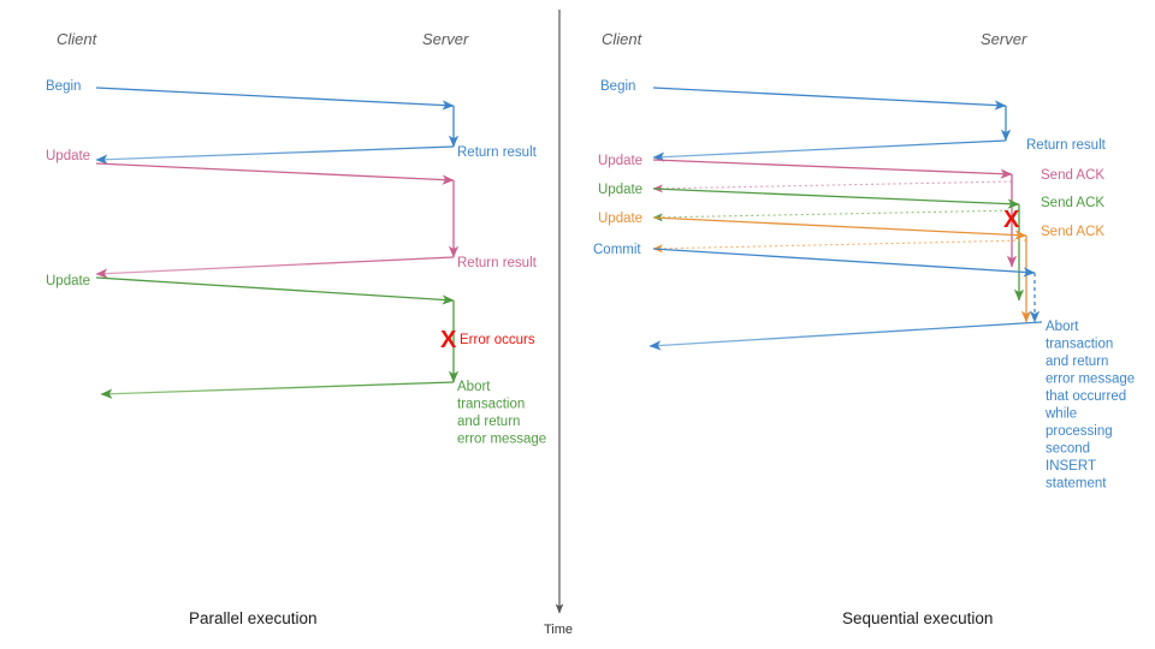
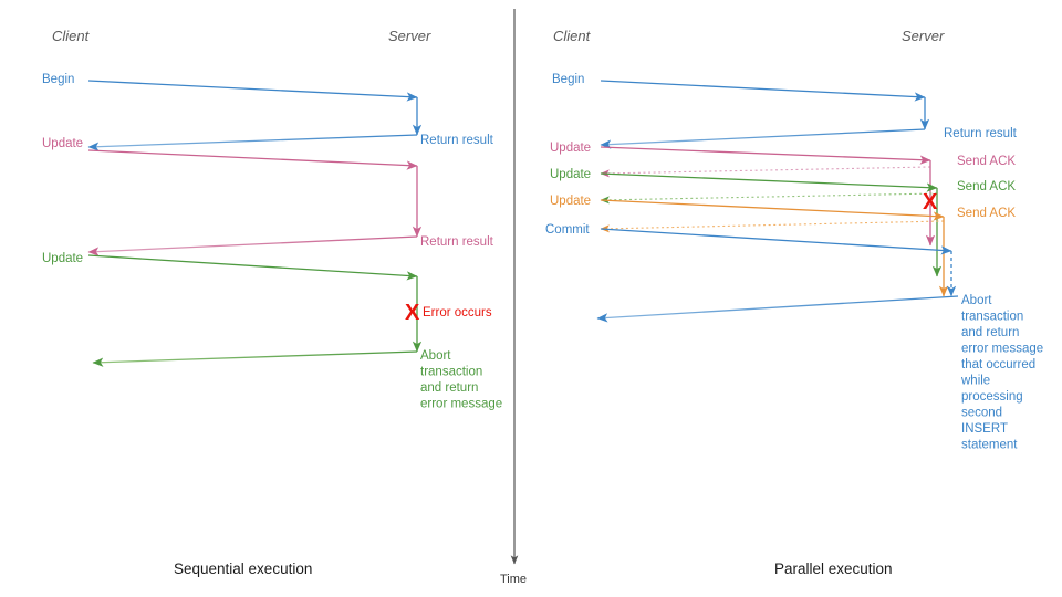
  Client
  Server
  Begin
  Return result
  Update
  Return result
  Update
  X
  Error occurs
  Abort transaction and return error message
- Parallel execution
+ Sequential execution
  Client
  Server
  Begin
  Return result
  Update
  Send ACK
  Update
  Send ACK
  Update
  Send ACK
  Commit
  X
  Abort transaction and return error message that occurred while processing second INSERT statement
- Sequential execution
+ Parallel execution
  Time
